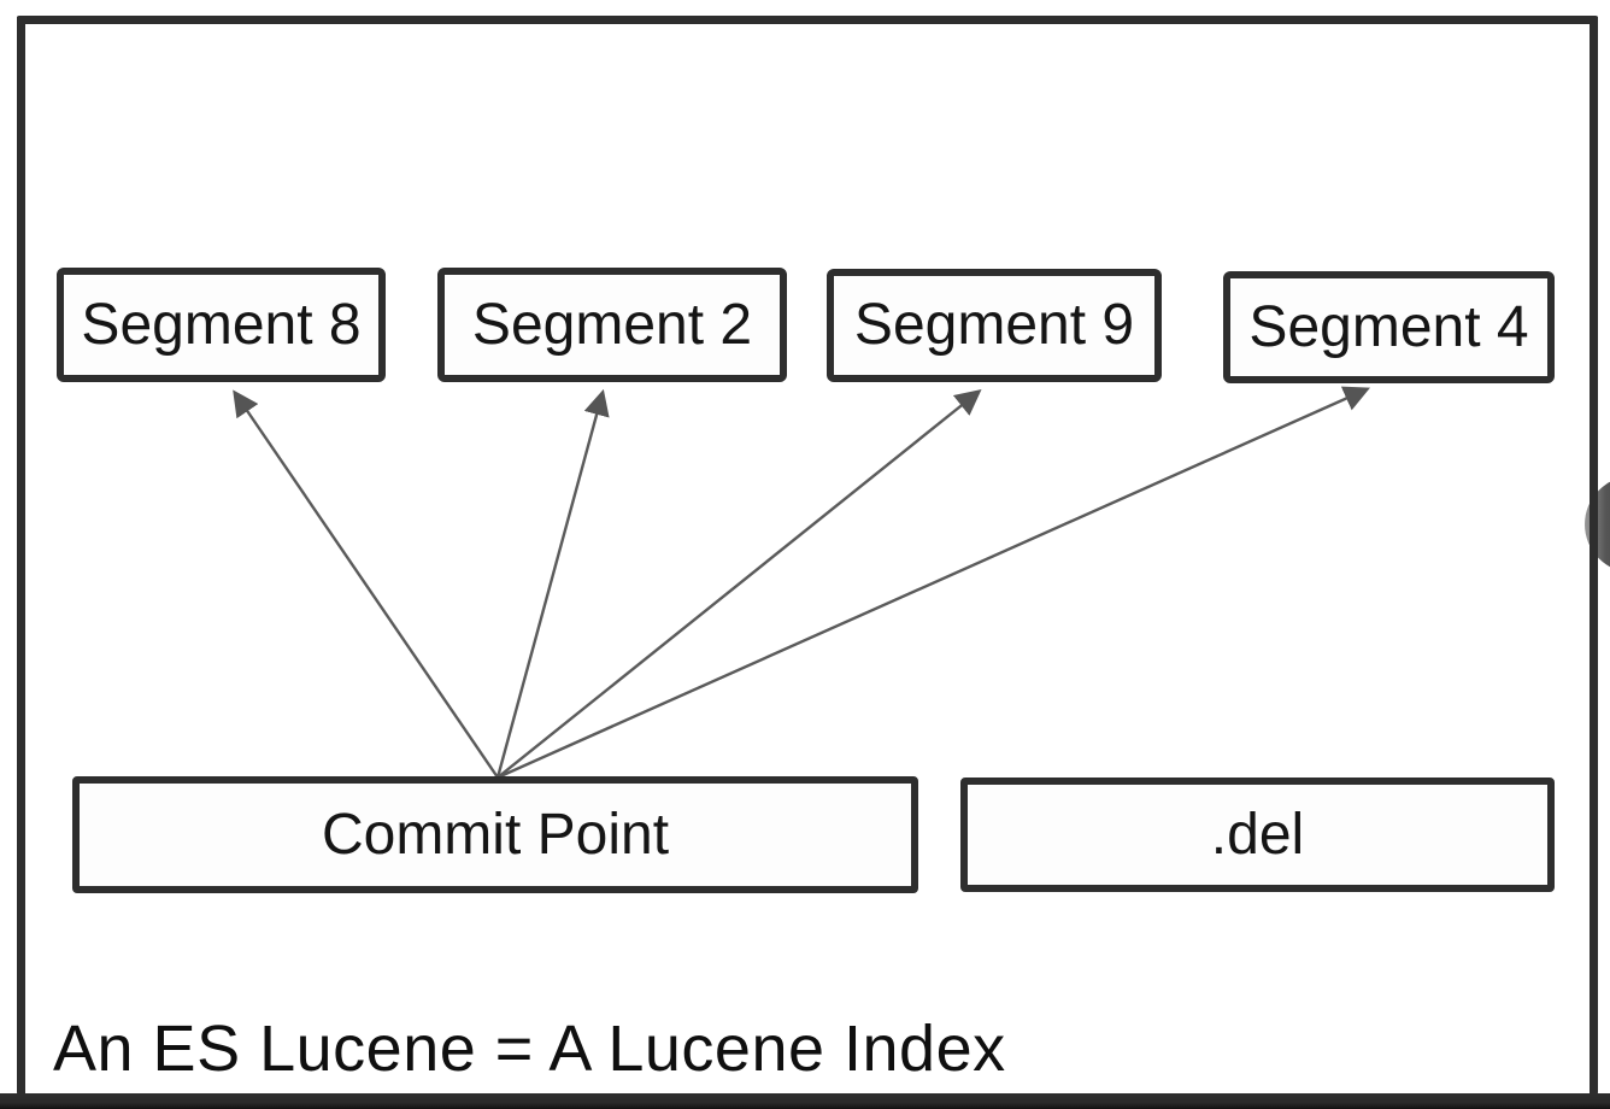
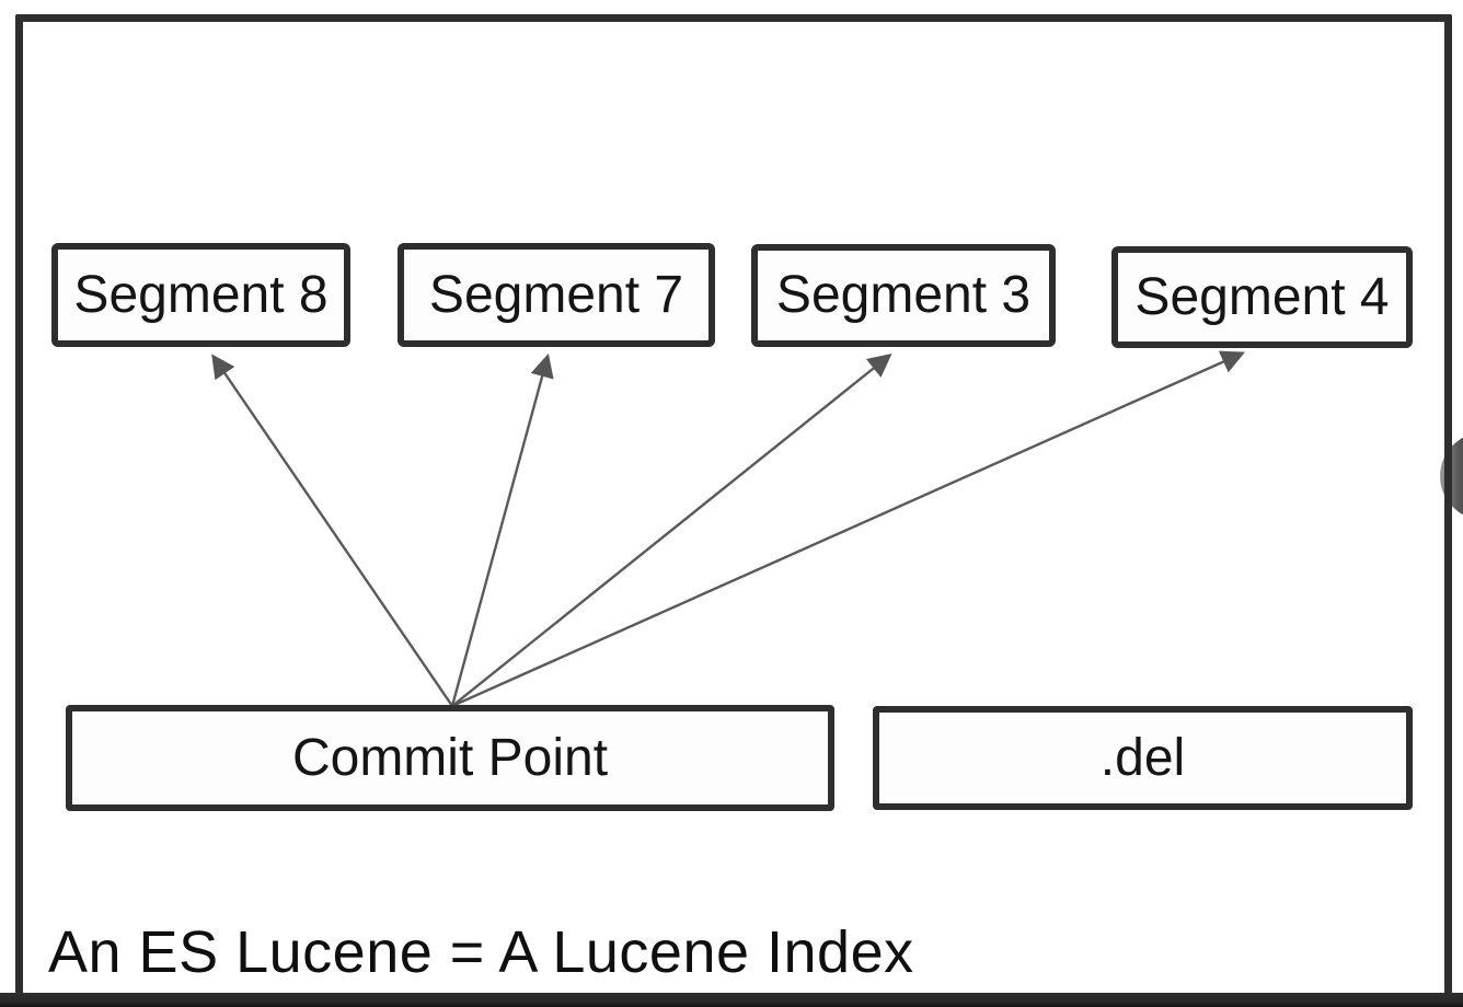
  Segment 8
- Segment 2
+ Segment 7
- Segment 9
+ Segment 3
  Segment 4
  Commit Point
  .del
  An ES Lucene = A Lucene Index
